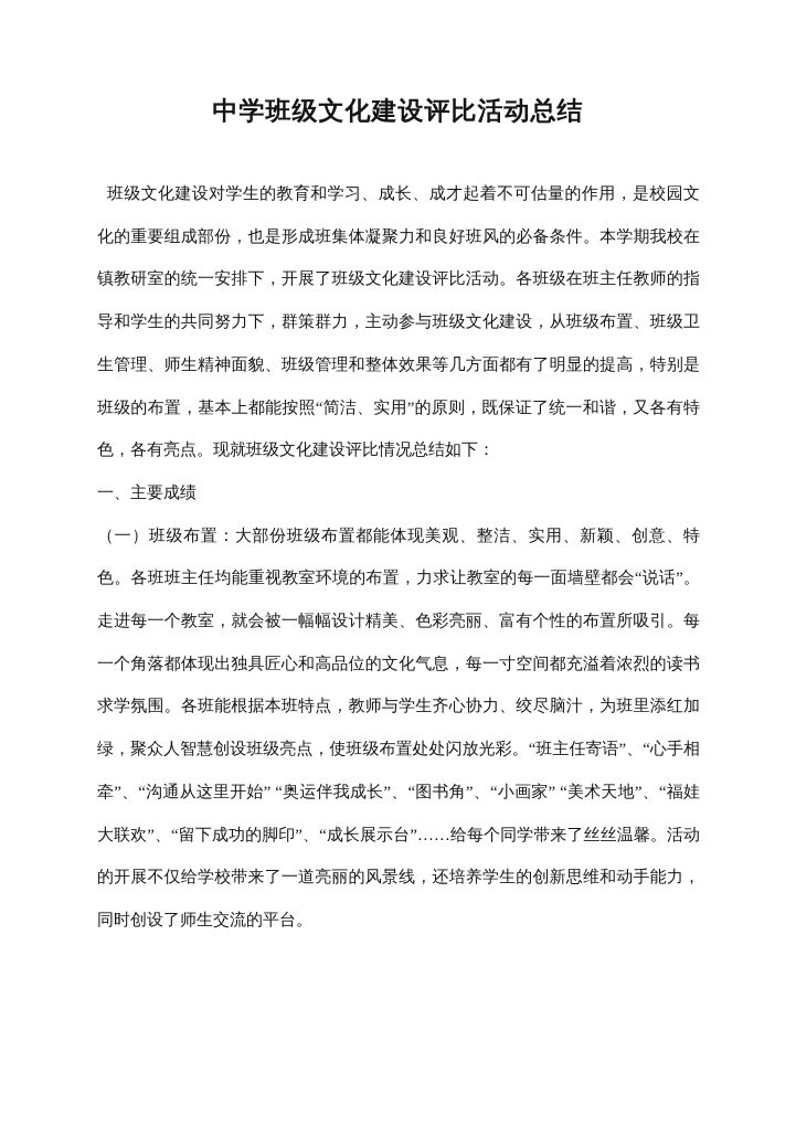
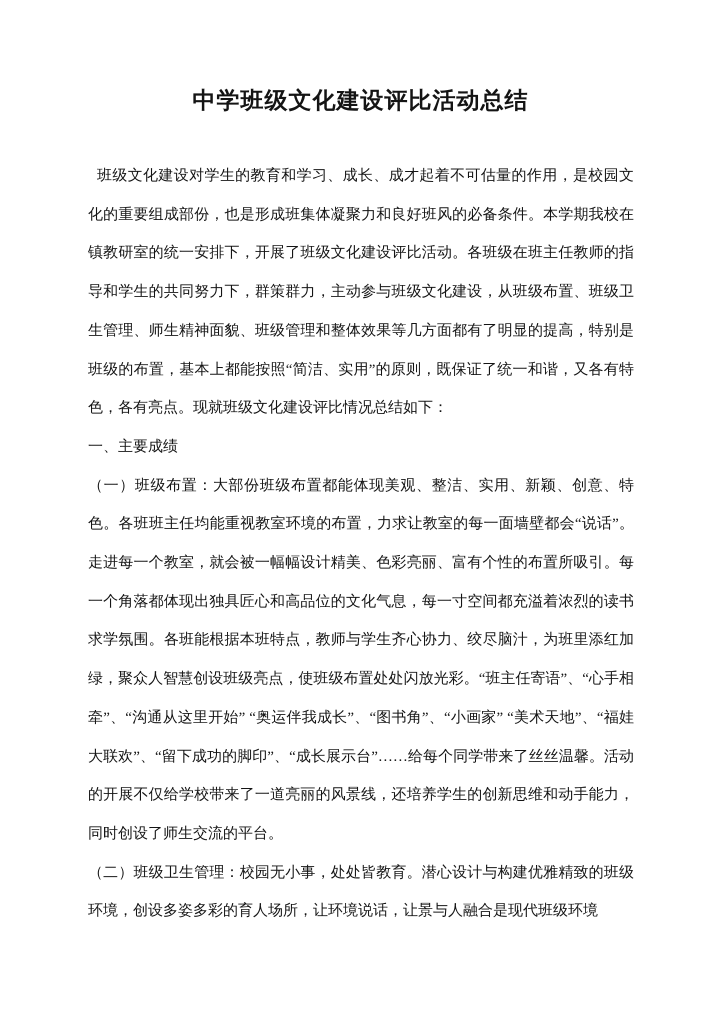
  中学班级文化建设评比活动总结
  班级文化建设对学生的教育和学习、成长、成才起着不可估量的作用，是校园文化的重要组成部份，也是形成班集体凝聚力和良好班风的必备条件。本学期我校在镇教研室的统一安排下，开展了班级文化建设评比活动。各班级在班主任教师的指导和学生的共同努力下，群策群力，主动参与班级文化建设，从班级布置、班级卫生管理、师生精神面貌、班级管理和整体效果等几方面都有了明显的提高，特别是班级的布置，基本上都能按照“简洁、实用”的原则，既保证了统一和谐，又各有特色，各有亮点。现就班级文化建设评比情况总结如下：
  一、主要成绩
  （一）班级布置：大部份班级布置都能体现美观、整洁、实用、新颖、创意、特色。各班班主任均能重视教室环境的布置，力求让教室的每一面墙壁都会“说话”。走进每一个教室，就会被一幅幅设计精美、色彩亮丽、富有个性的布置所吸引。每一个角落都体现出独具匠心和高品位的文化气息，每一寸空间都充溢着浓烈的读书求学氛围。各班能根据本班特点，教师与学生齐心协力、绞尽脑汁，为班里添红加绿，聚众人智慧创设班级亮点，使班级布置处处闪放光彩。“班主任寄语”、“心手相牵”、“沟通从这里开始” “奥运伴我成长”、“图书角”、“小画家” “美术天地”、“福娃大联欢”、“留下成功的脚印”、“成长展示台”……给每个同学带来了丝丝温馨。活动的开展不仅给学校带来了一道亮丽的风景线，还培养学生的创新思维和动手能力，同时创设了师生交流的平台。
+ （二）班级卫生管理：校园无小事，处处皆教育。潜心设计与构建优雅精致的班级环境，创设多姿多彩的育人场所，让环境说话，让景与人融合是现代班级环境
